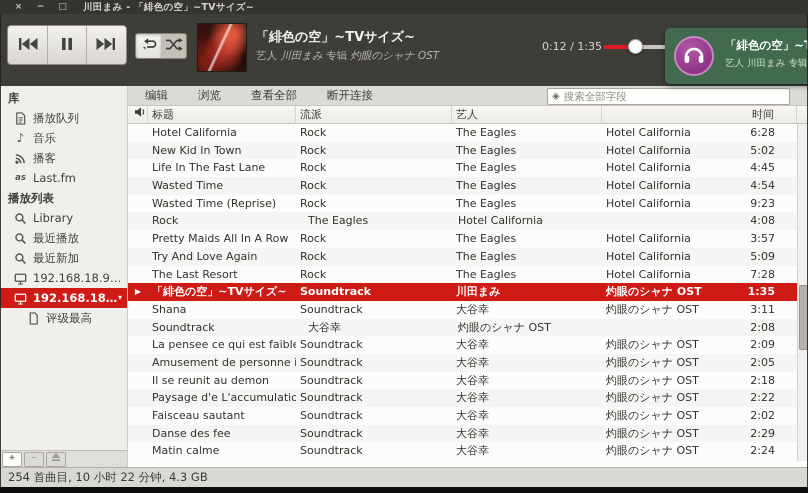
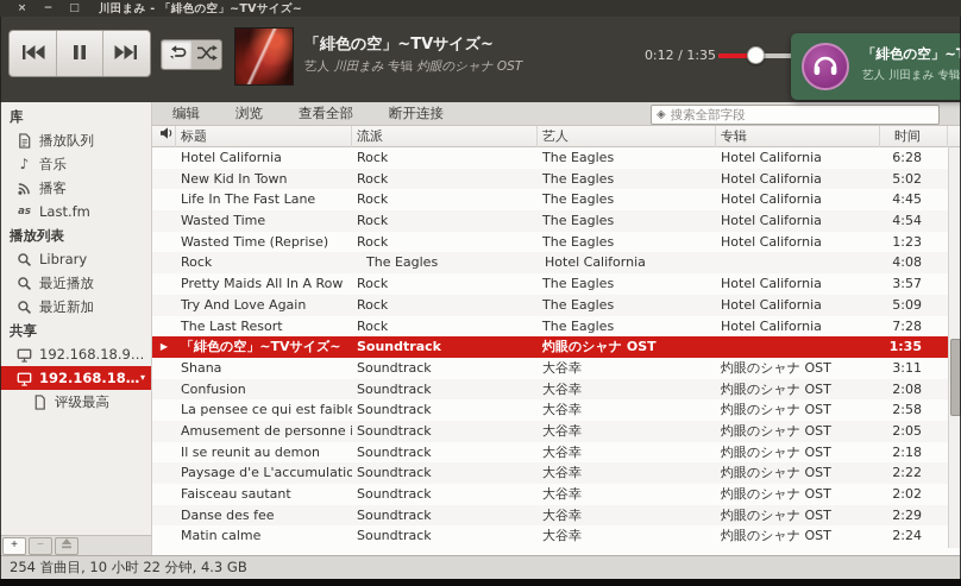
  ×
  −
  □
  川田まみ - 「緋色の空」~TVサイズ~
  「緋色の空」~TVサイズ~
  艺人 川田まみ 专辑 灼眼のシャナ OST
  0:12 / 1:35
  编辑
  浏览
  查看全部
  断开连接
  ◈
  搜索全部字段
  库
  播放队列
  ♪
  音乐
  播客
  as
  Last.fm
  播放列表
  Library
  最近播放
  最近新加
+ 共享
  192.168.18.97:..
  192.168.18.9
  ▾
  评级最高
  +
  −
  标题
  流派
  艺人
+ 专辑
  时间
  Hotel California
  Rock
  The Eagles
  Hotel California
  6:28
  New Kid In Town
  Rock
  The Eagles
  Hotel California
  5:02
  Life In The Fast Lane
  Rock
  The Eagles
  Hotel California
  4:45
  Wasted Time
  Rock
  The Eagles
  Hotel California
  4:54
  Wasted Time (Reprise)
  Rock
  The Eagles
  Hotel California
- 9:23
+ 1:23
  Rock
  The Eagles
  Hotel California
  4:08
  Pretty Maids All In A Row
  Rock
  The Eagles
  Hotel California
  3:57
  Try And Love Again
  Rock
  The Eagles
  Hotel California
  5:09
  The Last Resort
  Rock
  The Eagles
  Hotel California
  7:28
  ▶
  「緋色の空」~TVサイズ~
  Soundtrack
- 川田まみ
  灼眼のシャナ OST
  1:35
  Shana
  Soundtrack
  大谷幸
  灼眼のシャナ OST
  3:11
+ Confusion
  Soundtrack
  大谷幸
  灼眼のシャナ OST
  2:08
  La pensee ce qui est faibl
  Soundtrack
  大谷幸
  灼眼のシャナ OST
- 2:09
+ 2:58
  Amusement de personne i
  Soundtrack
  大谷幸
  灼眼のシャナ OST
  2:05
  Il se reunit au demon
  Soundtrack
  大谷幸
  灼眼のシャナ OST
  2:18
  Paysage d'e L'accumulatio
  Soundtrack
  大谷幸
  灼眼のシャナ OST
  2:22
  Faisceau sautant
  Soundtrack
  大谷幸
  灼眼のシャナ OST
  2:02
  Danse des fee
  Soundtrack
  大谷幸
  灼眼のシャナ OST
  2:29
  Matin calme
  Soundtrack
  大谷幸
  灼眼のシャナ OST
  2:24
  254 首曲目, 10 小时 22 分钟, 4.3 GB
  「緋色の空」~
  艺人 川田まみ 专辑
